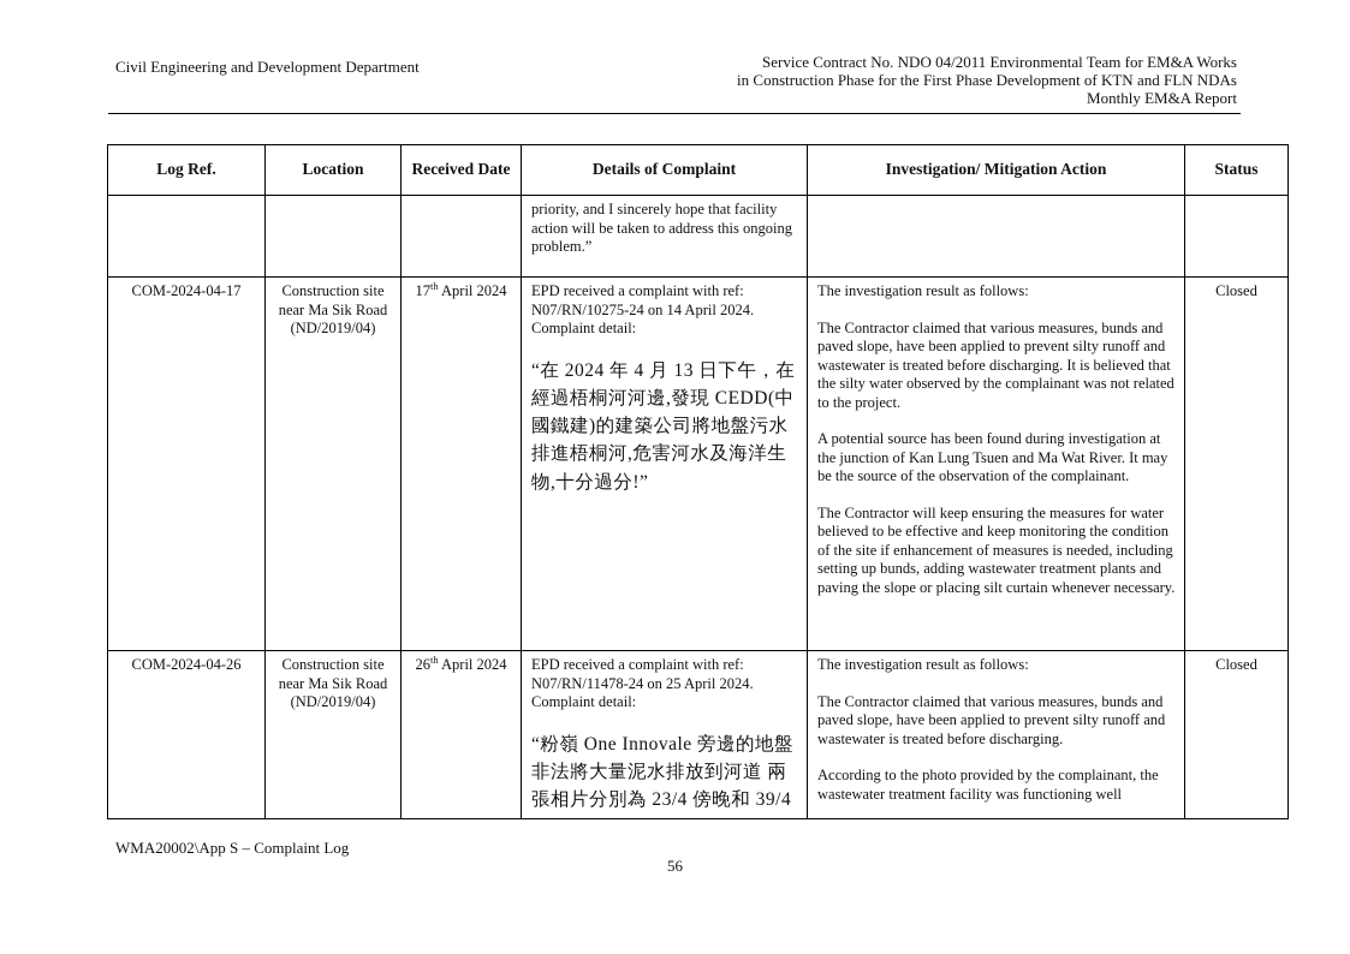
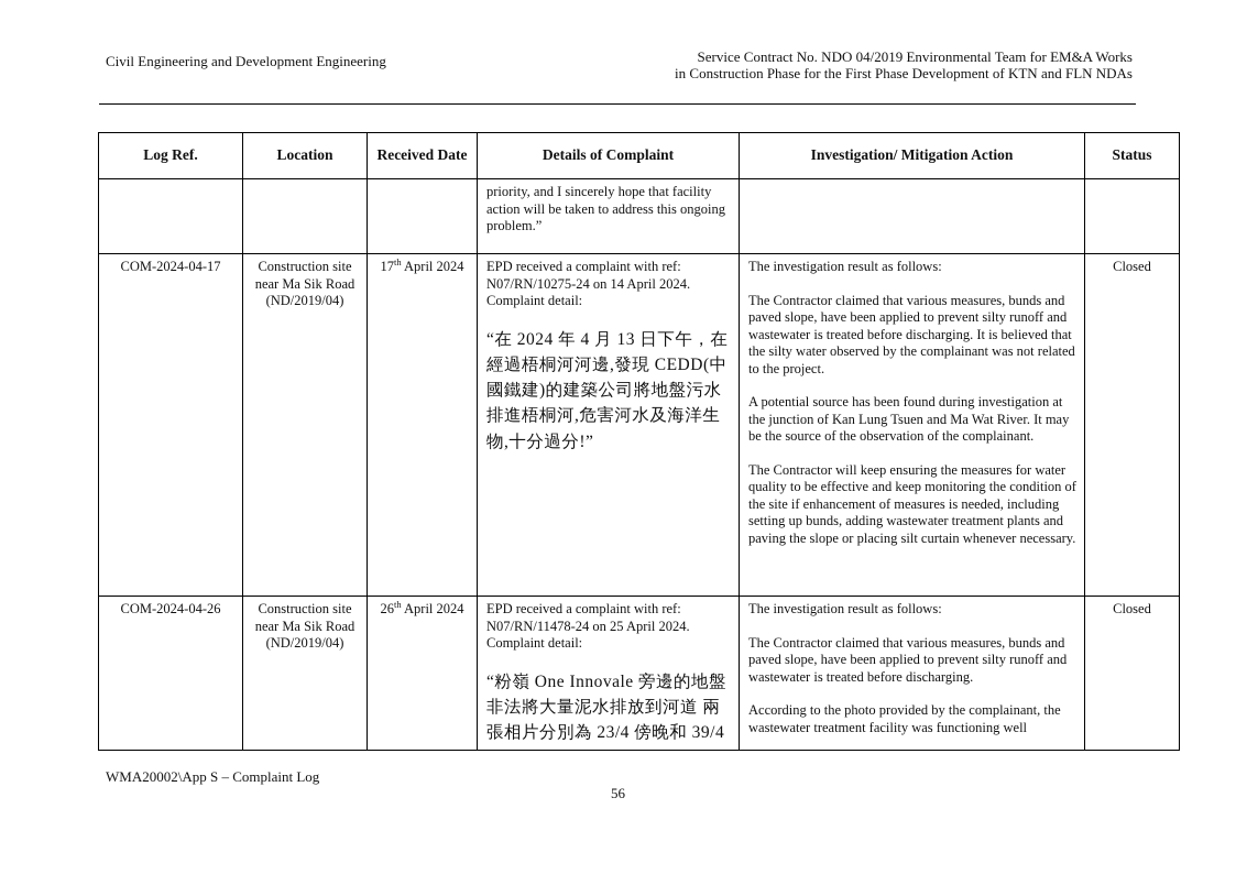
- Civil Engineering and Development Department
+ Civil Engineering and Development Engineering
- Service Contract No. NDO 04/2011 Environmental Team for EM&A Works
+ Service Contract No. NDO 04/2019 Environmental Team for EM&A Works
  in Construction Phase for the First Phase Development of KTN and FLN NDAs
- Monthly EM&A Report
  Log Ref.	Location	Received Date	Details of Complaint	Investigation/ Mitigation Action	Status
  			priority, and I sincerely hope that facility action will be taken to address this ongoing problem.”
- COM-2024-04-17	Construction site near Ma Sik Road (ND/2019/04)	17th April 2024	EPD received a complaint with ref: N07/RN/10275-24 on 14 April 2024. Complaint detail: “在 2024 年 4 月 13 日下午，在經過梧桐河河邊,發現 CEDD(中國鐵建)的建築公司將地盤污水排進梧桐河,危害河水及海洋生物,十分過分!”	The investigation result as follows: The Contractor claimed that various measures, bunds and paved slope, have been applied to prevent silty runoff and wastewater is treated before discharging. It is believed that the silty water observed by the complainant was not related to the project. A potential source has been found during investigation at the junction of Kan Lung Tsuen and Ma Wat River. It may be the source of the observation of the complainant. The Contractor will keep ensuring the measures for water believed to be effective and keep monitoring the condition of the site if enhancement of measures is needed, including setting up bunds, adding wastewater treatment plants and paving the slope or placing silt curtain whenever necessary.	Closed
+ COM-2024-04-17	Construction site near Ma Sik Road (ND/2019/04)	17th April 2024	EPD received a complaint with ref: N07/RN/10275-24 on 14 April 2024. Complaint detail: “在 2024 年 4 月 13 日下午，在經過梧桐河河邊,發現 CEDD(中國鐵建)的建築公司將地盤污水排進梧桐河,危害河水及海洋生物,十分過分!”	The investigation result as follows: The Contractor claimed that various measures, bunds and paved slope, have been applied to prevent silty runoff and wastewater is treated before discharging. It is believed that the silty water observed by the complainant was not related to the project. A potential source has been found during investigation at the junction of Kan Lung Tsuen and Ma Wat River. It may be the source of the observation of the complainant. The Contractor will keep ensuring the measures for water quality to be effective and keep monitoring the condition of the site if enhancement of measures is needed, including setting up bunds, adding wastewater treatment plants and paving the slope or placing silt curtain whenever necessary.	Closed
  COM-2024-04-26	Construction site near Ma Sik Road (ND/2019/04)	26th April 2024	EPD received a complaint with ref: N07/RN/11478-24 on 25 April 2024. Complaint detail: “粉嶺 One Innovale 旁邊的地盤非法將大量泥水排放到河道 兩張相片分別為 23/4 傍晚和 39/4	The investigation result as follows: The Contractor claimed that various measures, bunds and paved slope, have been applied to prevent silty runoff and wastewater is treated before discharging. According to the photo provided by the complainant, the wastewater treatment facility was functioning well	Closed
  WMA20002\App S – Complaint Log
  56
